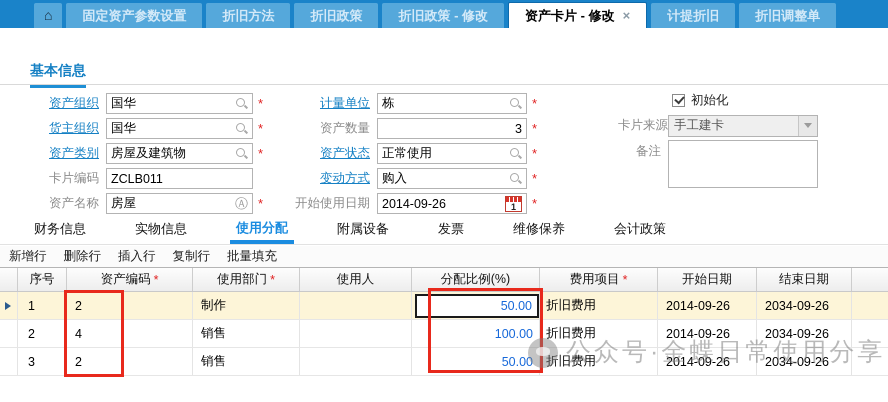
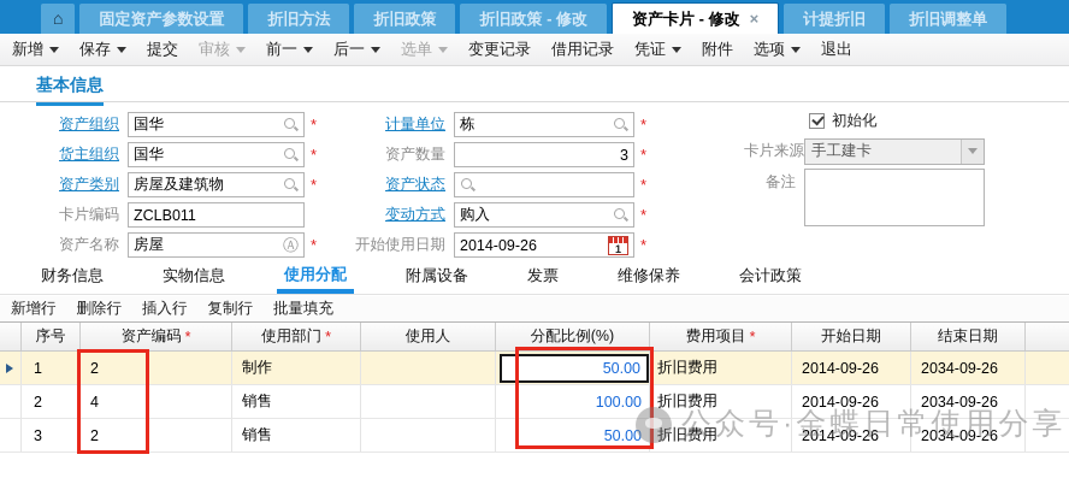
  ⌂
  固定资产参数设置
  折旧方法
  折旧政策
  折旧政策 - 修改
  资产卡片 - 修改
  ×
  计提折旧
  折旧调整单
+ 新增
+ 保存
+ 提交
+ 审核
+ 前一
+ 后一
+ 选单
+ 变更记录
+ 借用记录
+ 凭证
+ 附件
+ 选项
+ 退出
  基本信息
  资产组织
  国华
  *
  货主组织
  国华
  *
  资产类别
  房屋及建筑物
  *
  卡片编码
  ZCLB011
  资产名称
  房屋
  Ⓐ
  *
  计量单位
  栋
  *
  资产数量
  3
  *
  资产状态
- 正常使用
  *
  变动方式
  购入
  *
  开始使用日期
  2014-09-26
  1
  *
  初始化
  卡片来源
  手工建卡
  备注
  财务信息
  实物信息
  使用分配
  附属设备
  发票
  维修保养
  会计政策
  新增行
  删除行
  插入行
  复制行
  批量填充
  序号
  资产编码
  *
  使用部门
  *
  使用人
  分配比例(%)
  费用项目
  *
  开始日期
  结束日期
  1
  2
  制作
  50.00
  折旧费用
  2014-09-26
  2034-09-26
  2
  4
  销售
  100.00
  折旧费用
  2014-09-26
  2034-09-26
  3
  2
  销售
  50.00
  折旧费用
  2014-09-26
  2034-09-26
  公众号·金蝶日常使用分享
